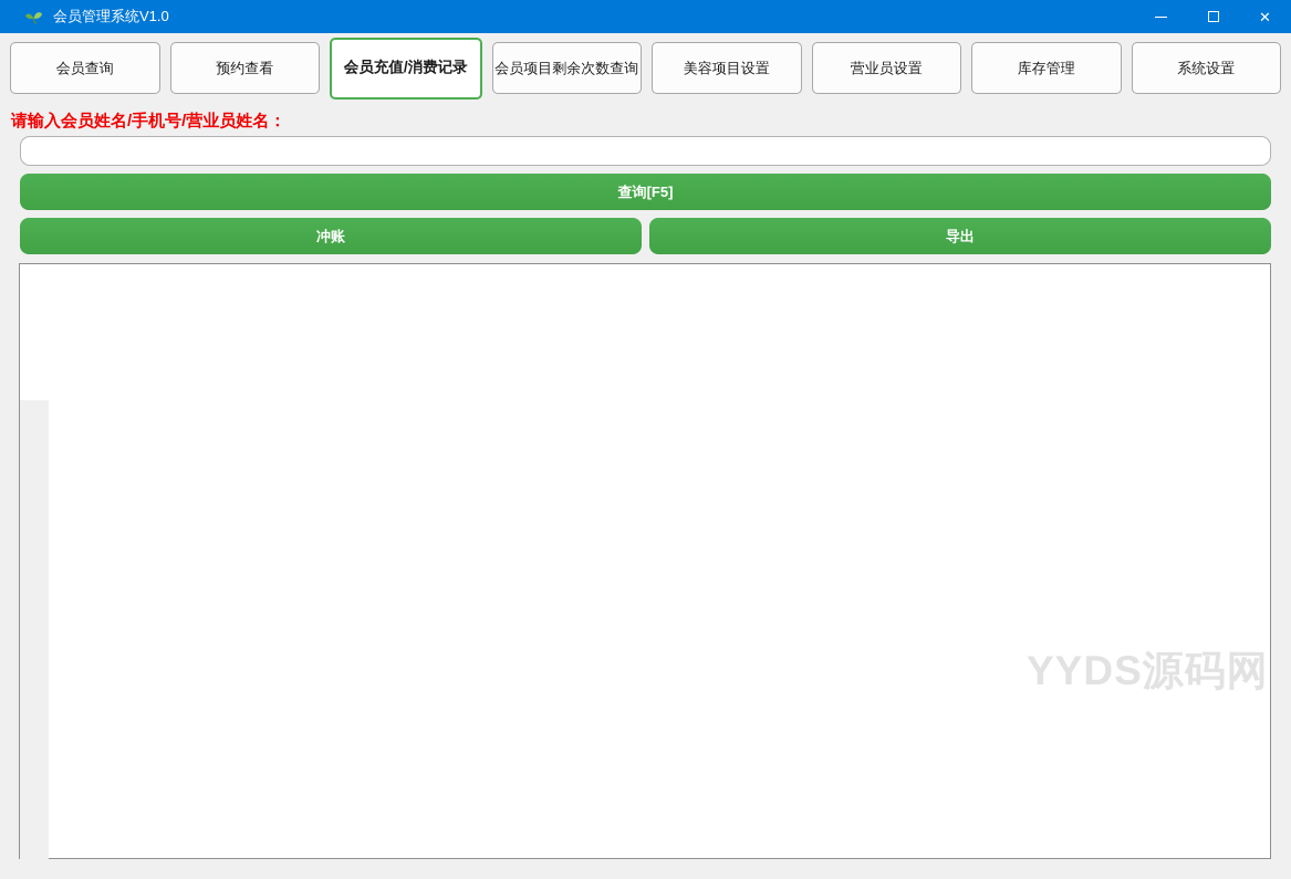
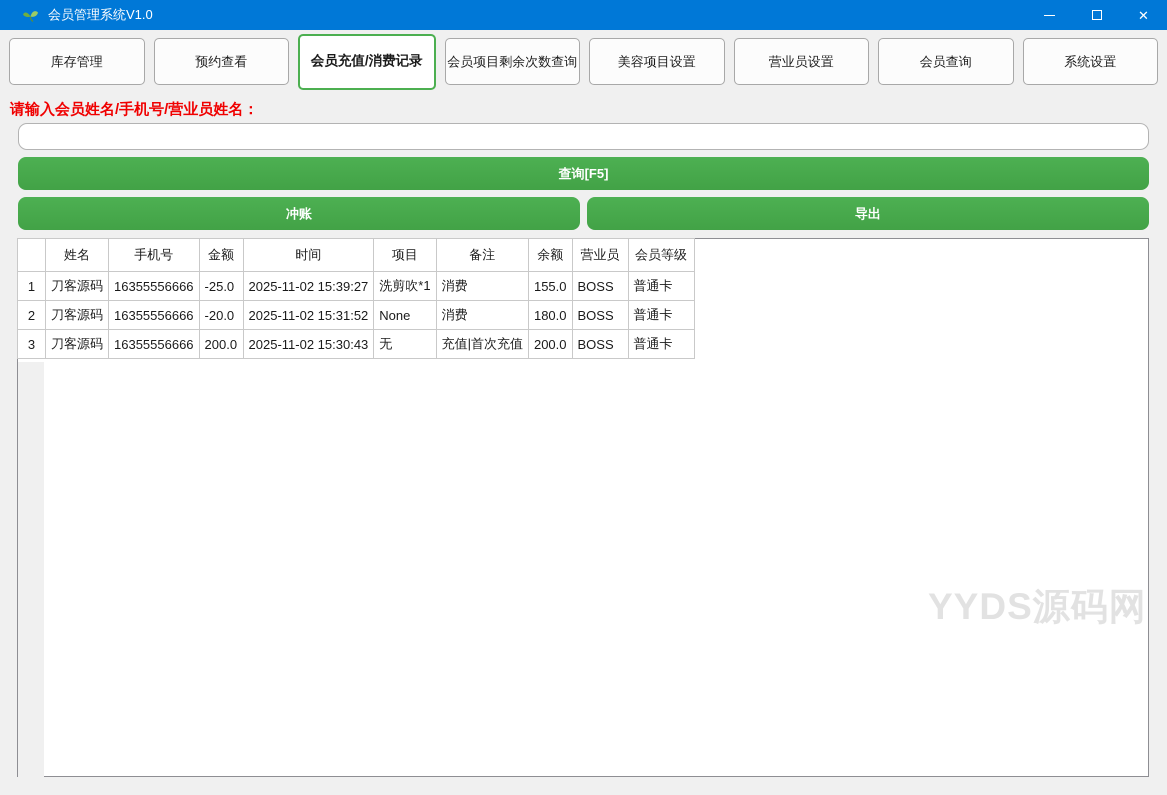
  会员管理系统V1.0
  ✕
- 会员查询
+ 库存管理
  预约查看
  会员充值/消费记录
  会员项目剩余次数查询
  美容项目设置
  营业员设置
- 库存管理
+ 会员查询
  系统设置
  请输入会员姓名/手机号/营业员姓名：
  查询[F5]
  冲账
  导出
+ 	姓名	手机号	金额	时间	项目	备注	余额	营业员	会员等级
+ 1	刀客源码	16355556666	-25.0	2025-11-02 15:39:27	洗剪吹*1	消费	155.0	BOSS	普通卡
+ 2	刀客源码	16355556666	-20.0	2025-11-02 15:31:52	None	消费	180.0	BOSS	普通卡
+ 3	刀客源码	16355556666	200.0	2025-11-02 15:30:43	无	充值|首次充值	200.0	BOSS	普通卡
  YYDS源码网
